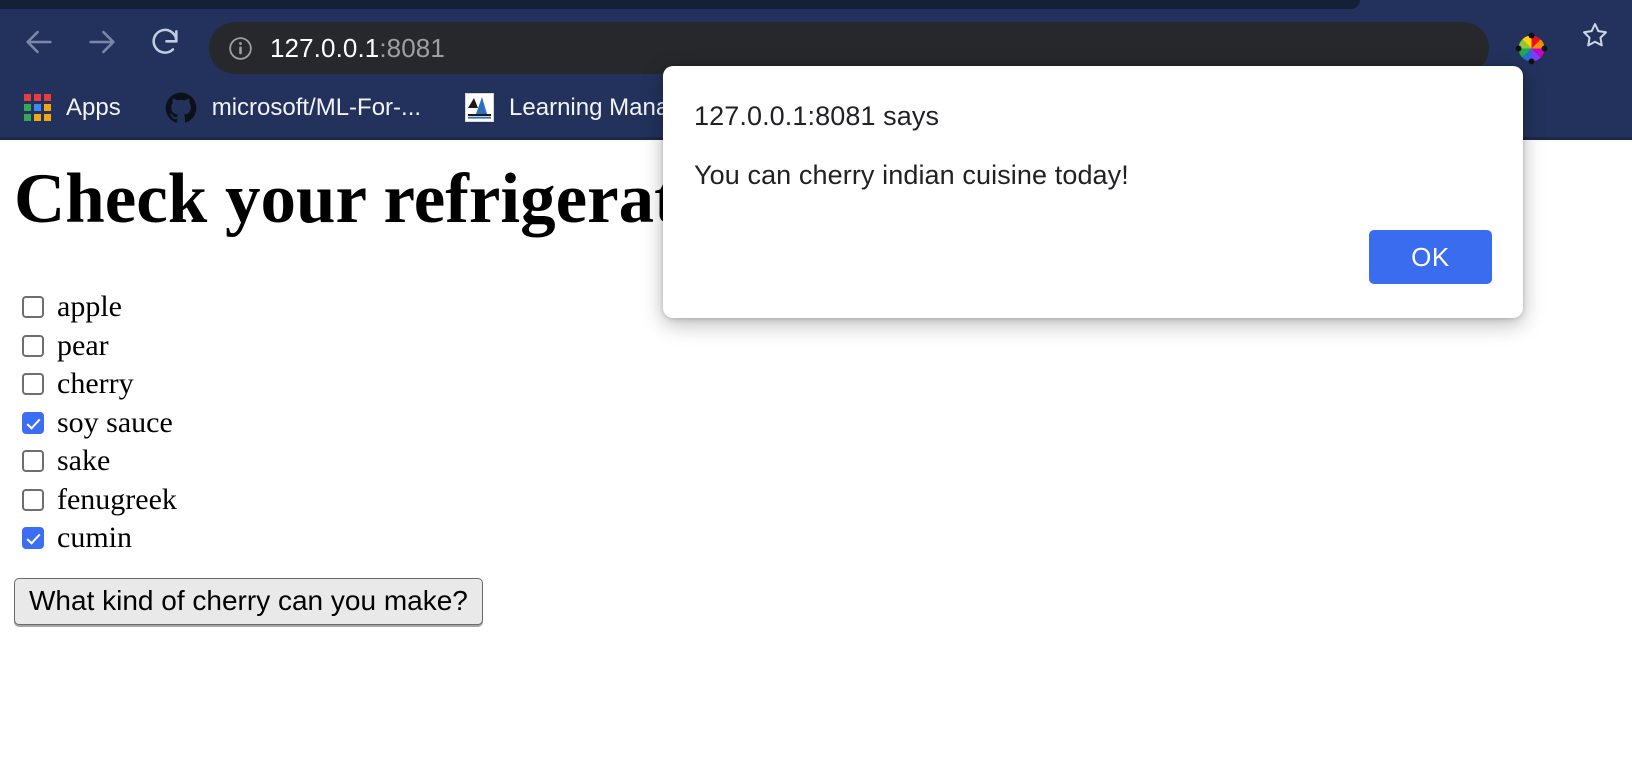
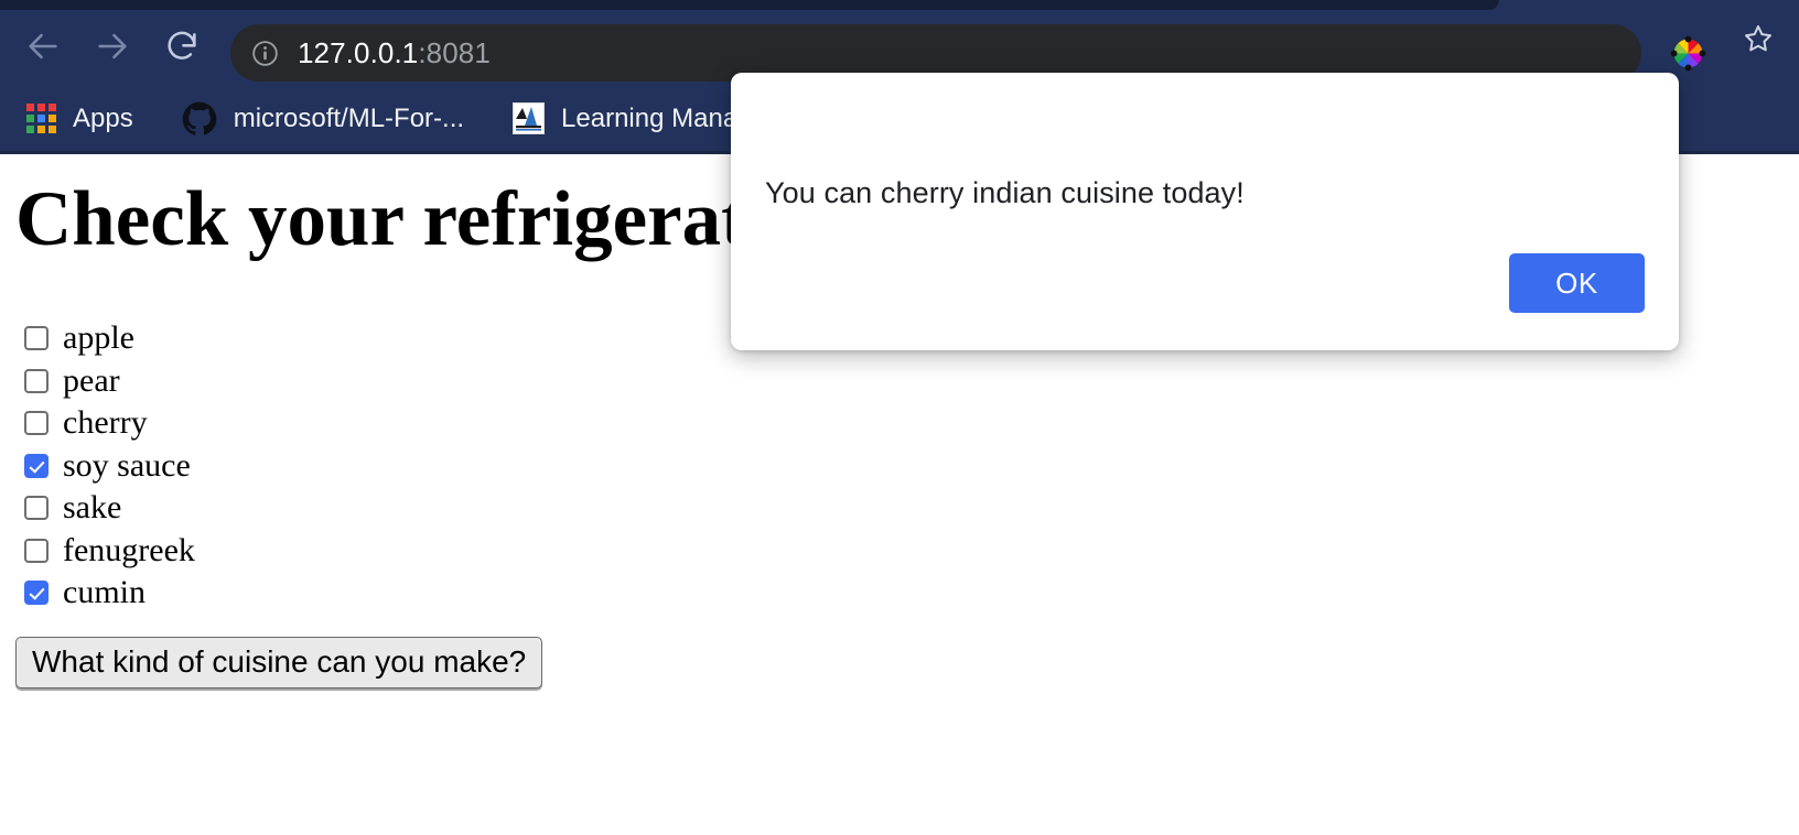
  127.0.0.1:8081
  Apps
  microsoft/ML-For-...
  Learning Man
  Check your refrigera
  apple
  pear
  cherry
  soy sauce
  sake
  fenugreek
  cumin
- What kind of cherry can you make?
+ What kind of cuisine can you make?
- 127.0.0.1:8081 says
  You can cherry indian cuisine today!
  OK
